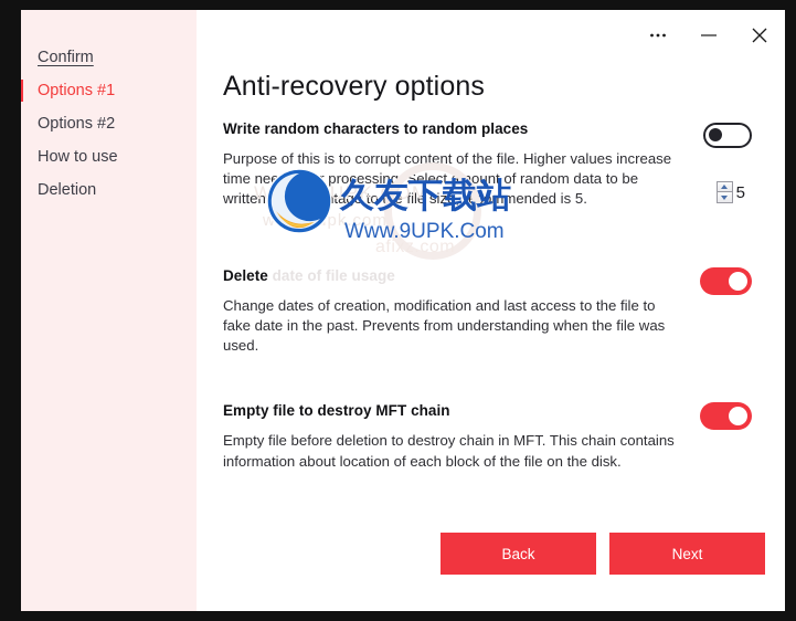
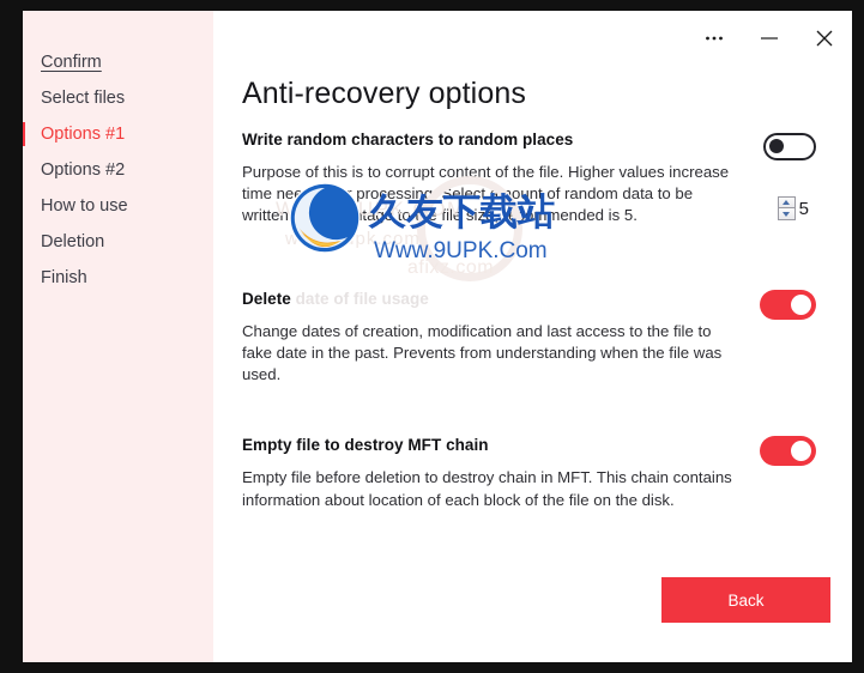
  Confirm
+ Select files
  Options #1
  Options #2
  How to use
  Deletion
+ Finish
  Anti-recovery options
  Write random characters to random places
  Purpose of this is to corrupt content of the file. Higher values increase time nee processing. Select amount of random data to be writtentage to the file size, recommended is 5.
  5
  Delete date of file usage
  Change dates of creation, modification and last access to the file to fake date in the past. Prevents from understanding when the file was used.
  Empty file to destroy MFT chain
  Empty file before deletion to destroy chain in MFT. This chain contains information about location of each block of the file on the disk.
  afixz.com
  久友下载站
  Www.9UPK.Com
  Back
- Next
